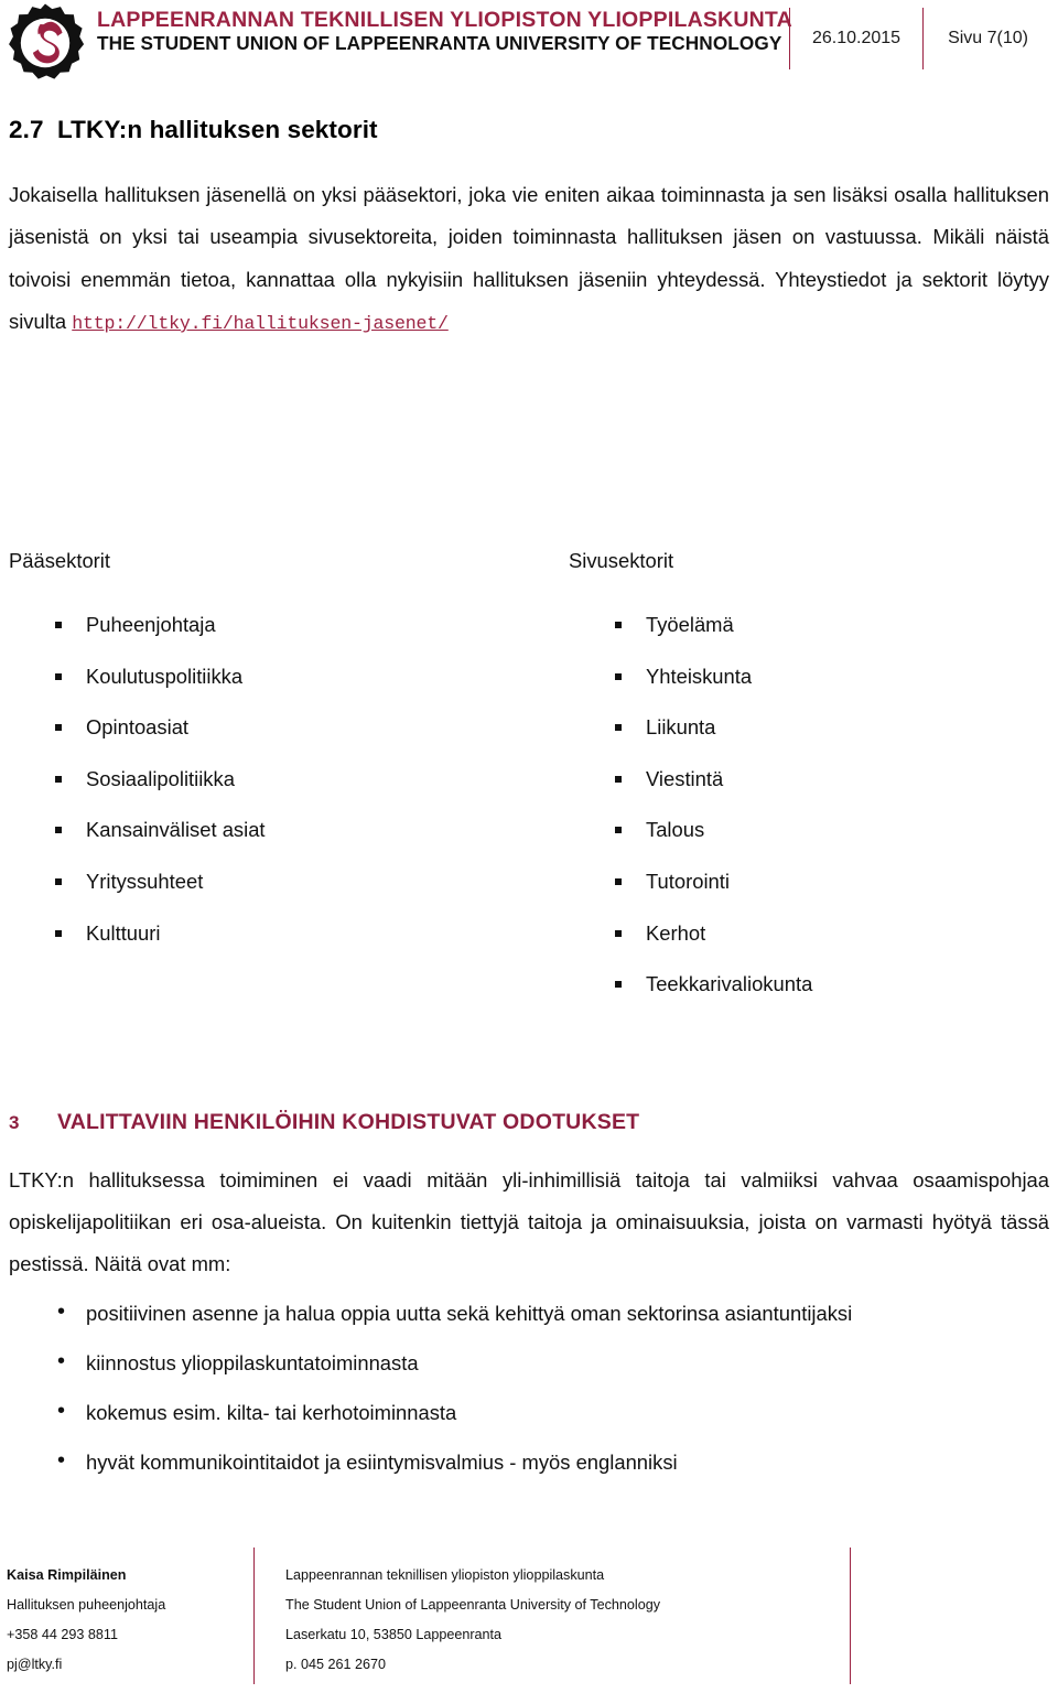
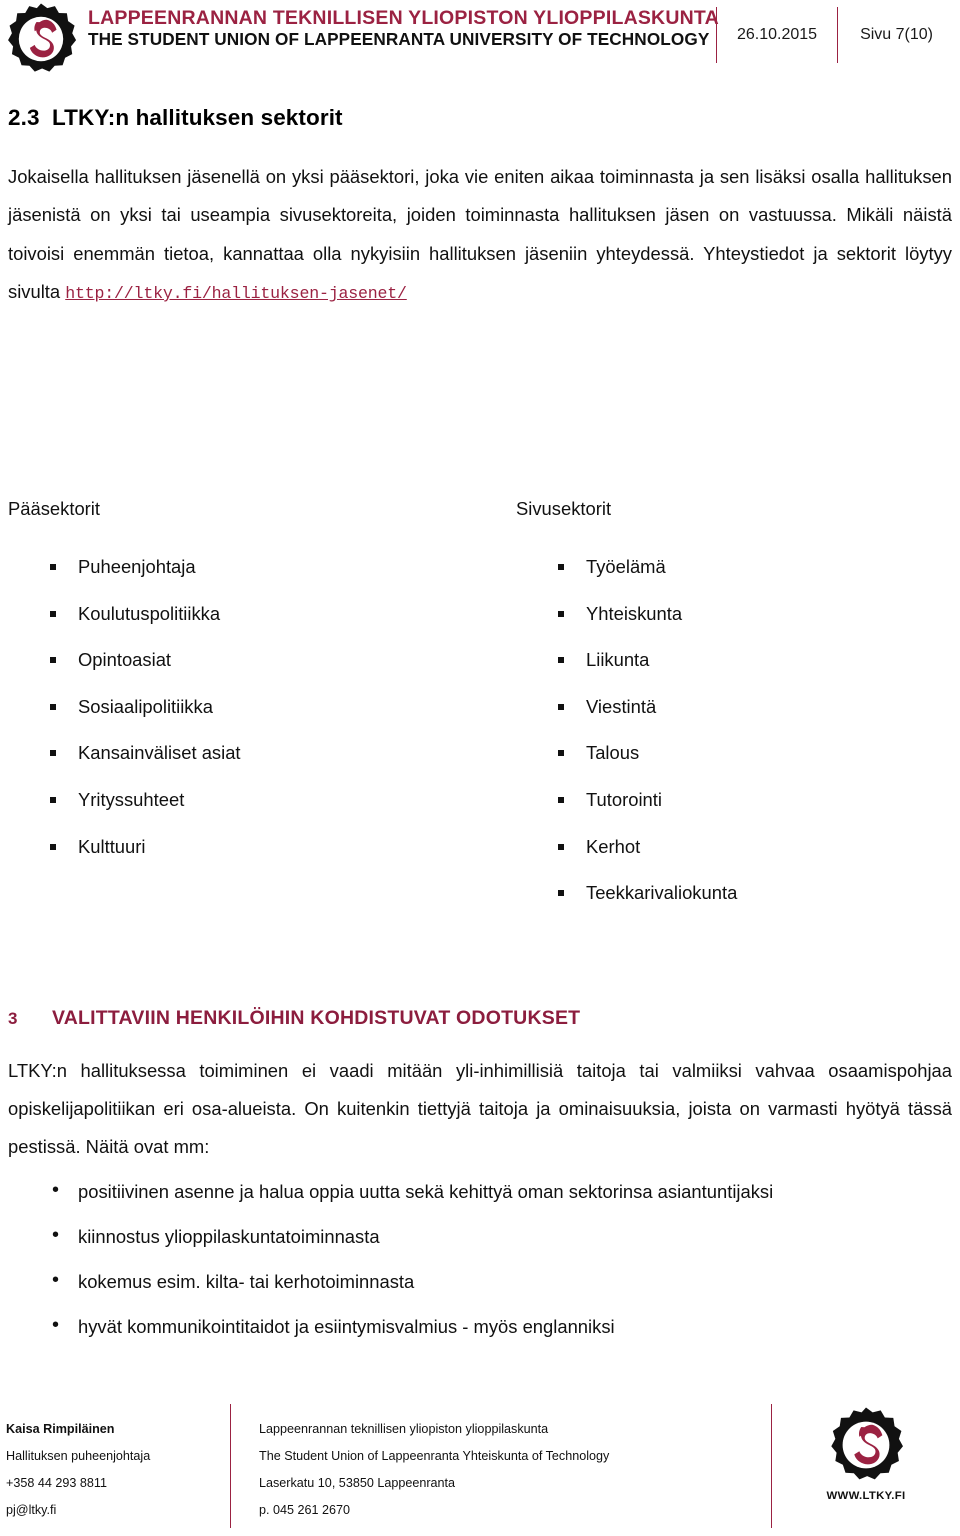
  LAPPEENRANNAN TEKNILLISEN YLIOPISTON YLIOPPILASKUNTA
  THE STUDENT UNION OF LAPPEENRANTA UNIVERSITY OF TECHNOLOGY
  26.10.2015
  Sivu 7(10)
- 2.7 LTKY:n hallituksen sektorit
+ 2.3 LTKY:n hallituksen sektorit
  Jokaisella hallituksen jäsenellä on yksi pääsektori, joka vie eniten aikaa toiminnasta ja sen lisäksi osalla hallituksen jäsenistä on yksi tai useampia sivusektoreita, joiden toiminnasta hallituksen jäsen on vastuussa. Mikäli näistä toivoisi enemmän tietoa, kannattaa olla nykyisiin hallituksen jäseniin yhteydessä. Yhteystiedot ja sektorit löytyy sivulta http://ltky.fi/hallituksen-jasenet/
  Pääsektorit
  Puheenjohtaja
  Koulutuspolitiikka
  Opintoasiat
  Sosiaalipolitiikka
  Kansainväliset asiat
  Yrityssuhteet
  Kulttuuri
  Sivusektorit
  Työelämä
  Yhteiskunta
  Liikunta
  Viestintä
  Talous
  Tutorointi
  Kerhot
  Teekkarivaliokunta
  3 VALITTAVIIN HENKILÖIHIN KOHDISTUVAT ODOTUKSET
  LTKY:n hallituksessa toimiminen ei vaadi mitään yli-inhimillisiä taitoja tai valmiiksi vahvaa osaamispohjaa opiskelijapolitiikan eri osa-alueista. On kuitenkin tiettyjä taitoja ja ominaisuuksia, joista on varmasti hyötyä tässä pestissä. Näitä ovat mm:
  positiivinen asenne ja halua oppia uutta sekä kehittyä oman sektorinsa asiantuntijaksi
  kiinnostus ylioppilaskuntatoiminnasta
  kokemus esim. kilta- tai kerhotoiminnasta
  hyvät kommunikointitaidot ja esiintymisvalmius - myös englanniksi
  Kaisa Rimpiläinen
  Hallituksen puheenjohtaja
  +358 44 293 8811
  pj@ltky.fi
  Lappeenrannan teknillisen yliopiston ylioppilaskunta
- The Student Union of Lappeenranta University of Technology
+ The Student Union of Lappeenranta Yhteiskunta of Technology
  Laserkatu 10, 53850 Lappeenranta
  p. 045 261 2670
+ WWW.LTKY.FI
